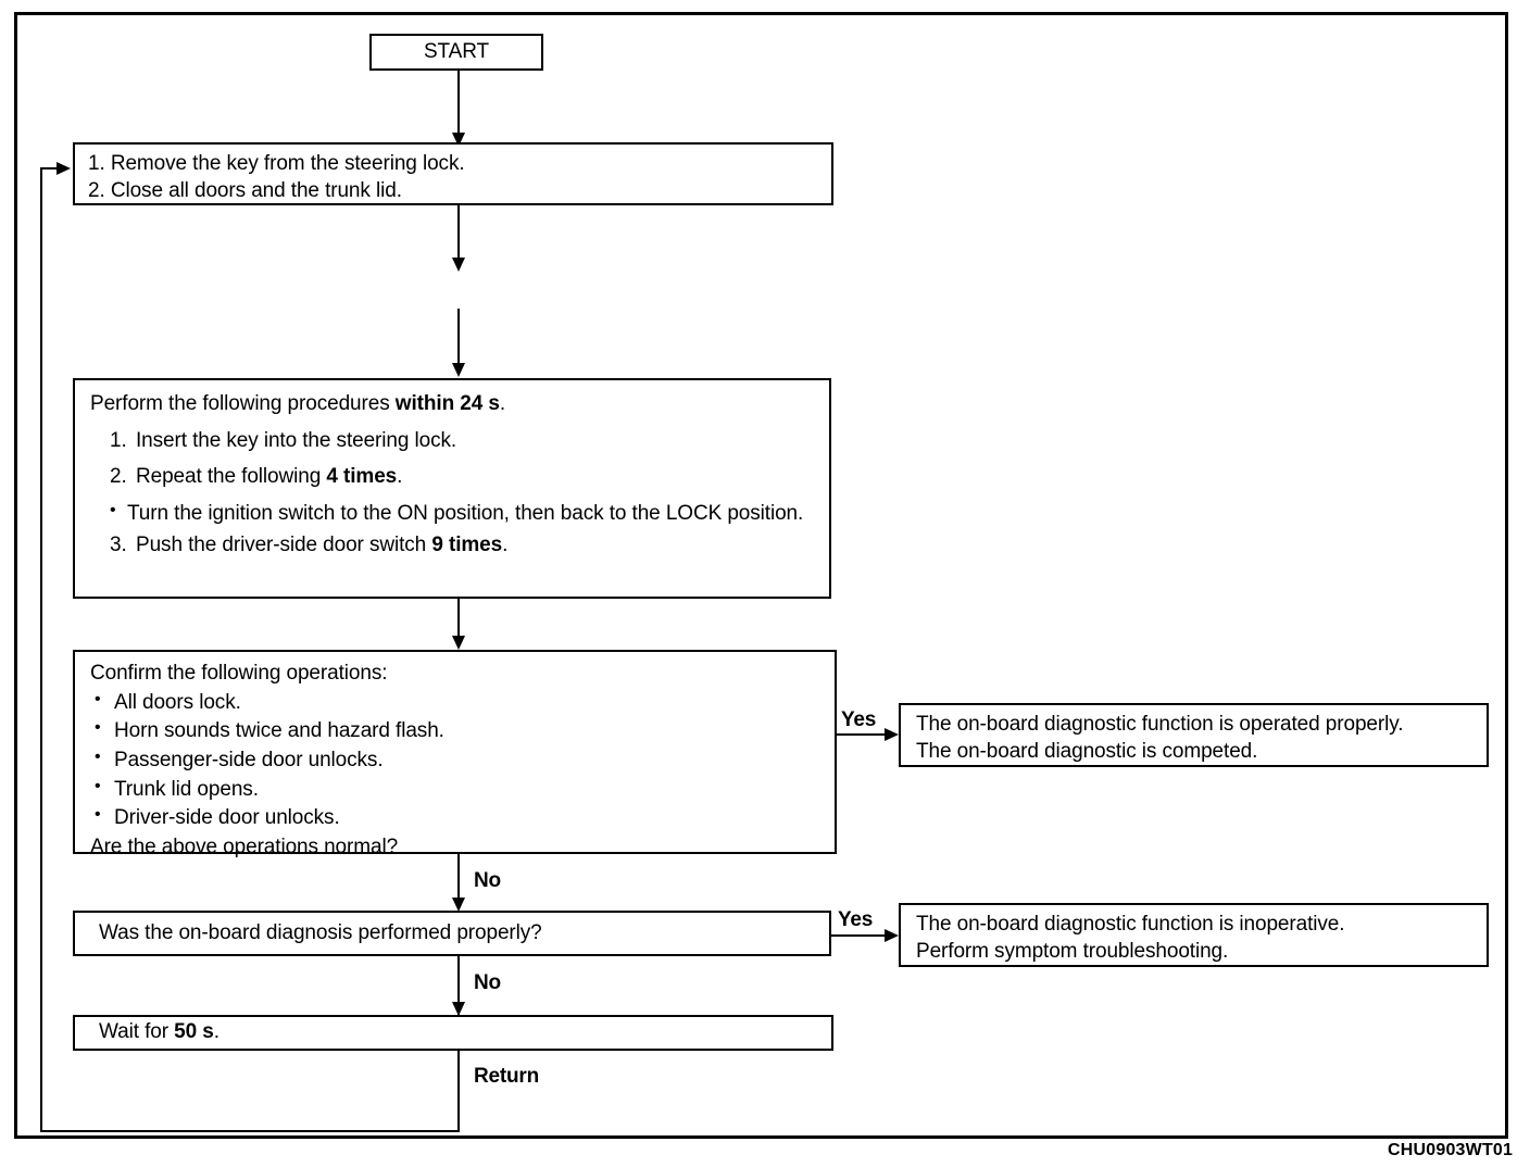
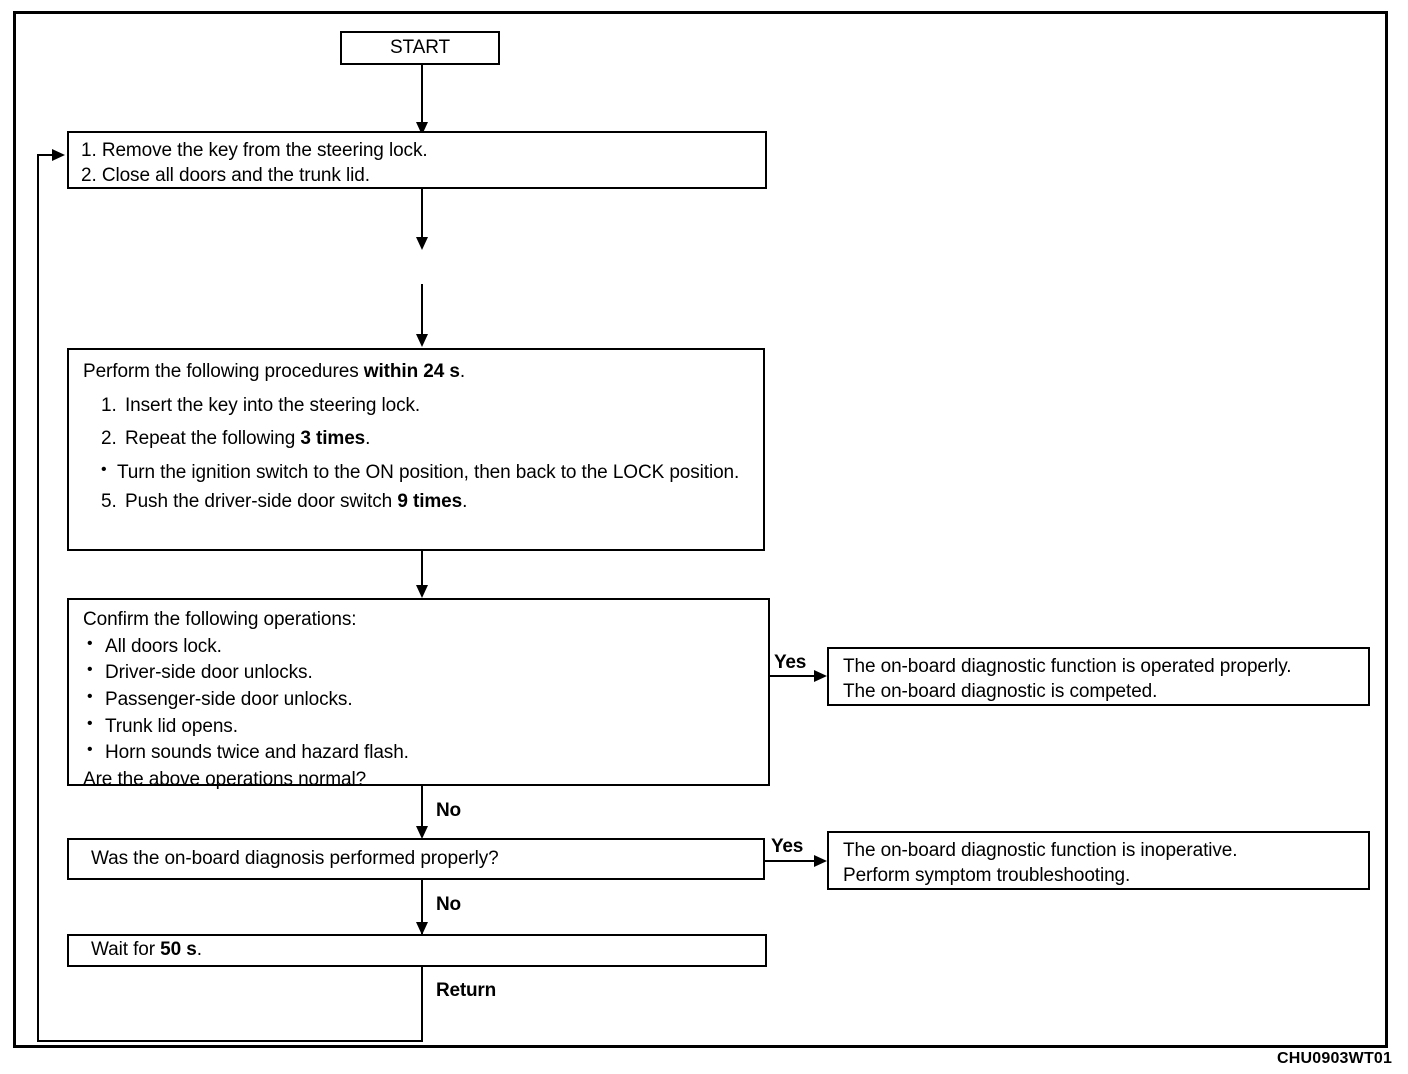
  START
  1. Remove the key from the steering lock.
  2. Close all doors and the trunk lid.
  Perform the following procedures within 24 s.
  1.
  Insert the key into the steering lock.
  2.
- Repeat the following 4 times.
+ Repeat the following 3 times.
  •
  Turn the ignition switch to the ON position, then back to the LOCK position.
- 3.
+ 5.
  Push the driver-side door switch 9 times.
  Confirm the following operations:
  •
  All doors lock.
  •
- Horn sounds twice and hazard flash.
+ Driver-side door unlocks.
  •
  Passenger-side door unlocks.
  •
  Trunk lid opens.
  •
- Driver-side door unlocks.
+ Horn sounds twice and hazard flash.
  Are the above operations normal?
  Yes
  The on-board diagnostic function is operated properly.
  The on-board diagnostic is competed.
  No
  Was the on-board diagnosis performed properly?
  Yes
  The on-board diagnostic function is inoperative.
  Perform symptom troubleshooting.
  No
  Wait for 50 s.
  Return
  CHU0903WT01
